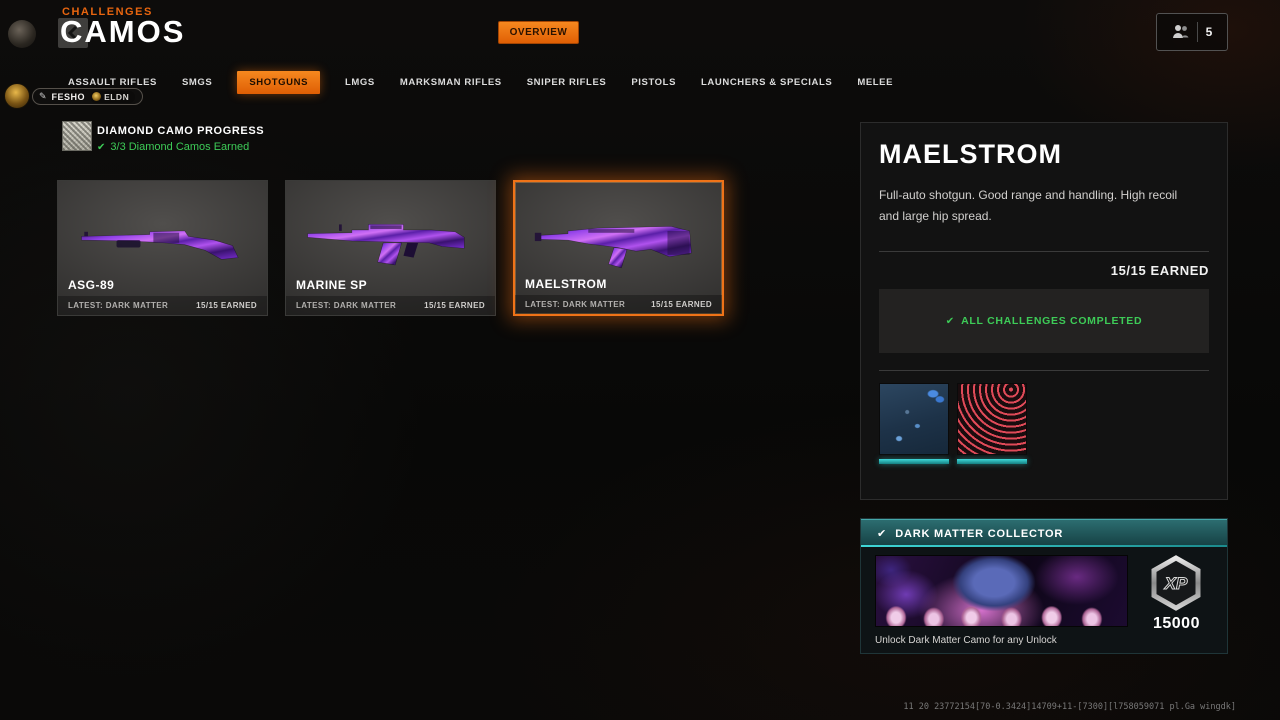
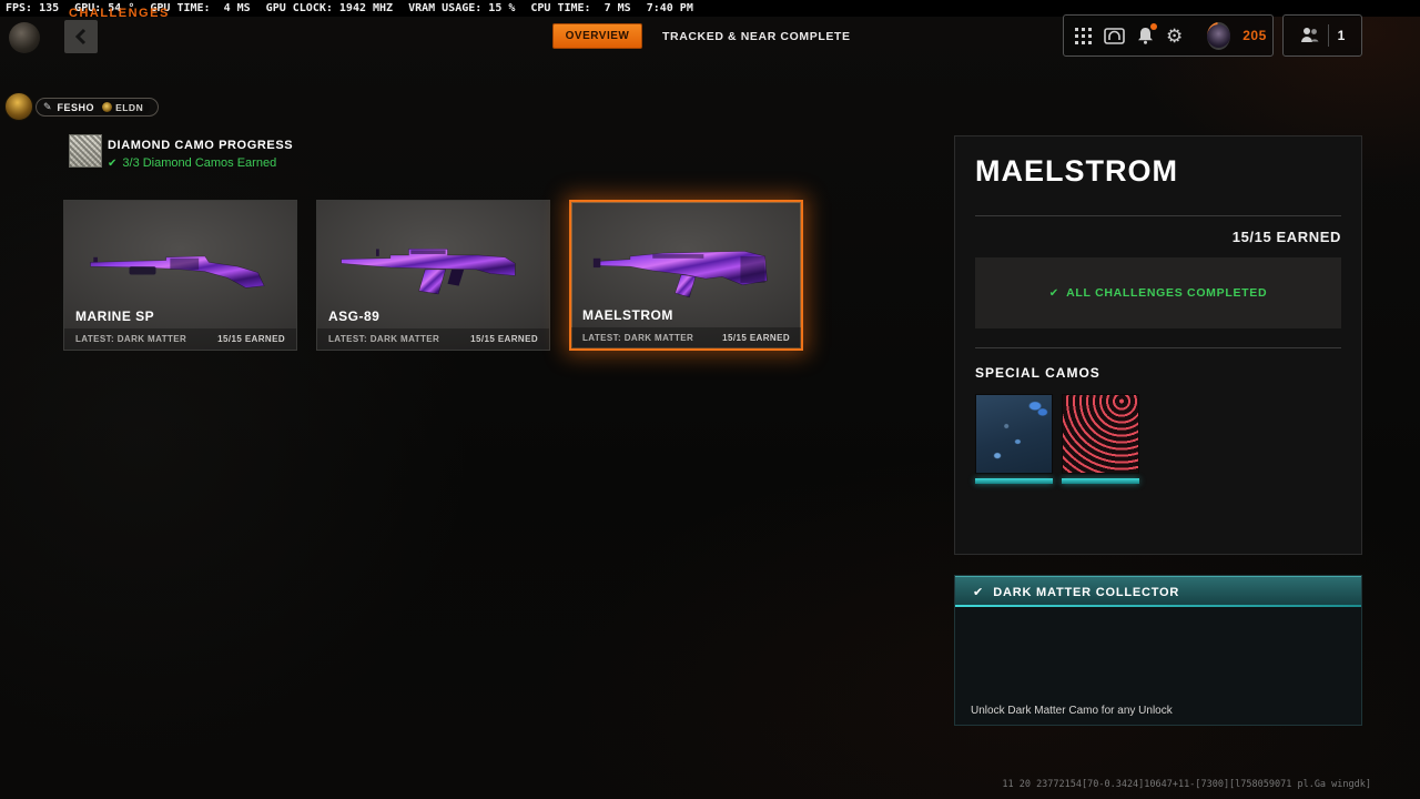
+ FPS: 135
+ GPU: 54 °
+ GPU TIME: 4 MS
+ GPU CLOCK: 1942 MHZ
+ VRAM USAGE: 15 %
+ CPU TIME: 7 MS
+ 7:40 PM
  CHALLENGES
- CAMOS
  OVERVIEW
+ TRACKED & NEAR COMPLETE
+ ⚙
+ 205
- 5
+ 1
- ASSAULT RIFLES
- SMGS
- SHOTGUNS
- LMGS
- MARKSMAN RIFLES
- SNIPER RIFLES
- PISTOLS
- LAUNCHERS & SPECIALS
- MELEE
  ✎
  FESHO
  ELDN
  DIAMOND CAMO PROGRESS
  ✔
  3/3 Diamond Camos Earned
- ASG-89
+ MARINE SP
  LATEST: DARK MATTER
  15/15 EARNED
- MARINE SP
+ ASG-89
  LATEST: DARK MATTER
  15/15 EARNED
  MAELSTROM
  LATEST: DARK MATTER
  15/15 EARNED
  MAELSTROM
- Full-auto shotgun. Good range and handling. High recoil and large hip spread.
  15/15 EARNED
  ✔
  ALL CHALLENGES COMPLETED
+ SPECIAL CAMOS
  ✔
  DARK MATTER COLLECTOR
- XP
- 15000
  Unlock Dark Matter Camo for any Unlock
- 11 20 23772154[70-0.3424]14709+11-[7300][l758059071 pl.Ga wingdk]
+ 11 20 23772154[70-0.3424]10647+11-[7300][l758059071 pl.Ga wingdk]
